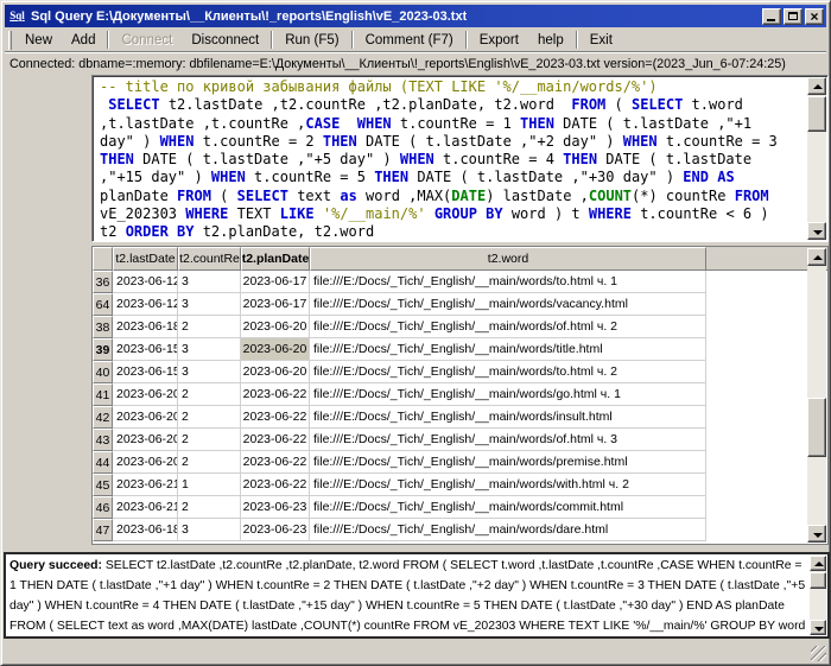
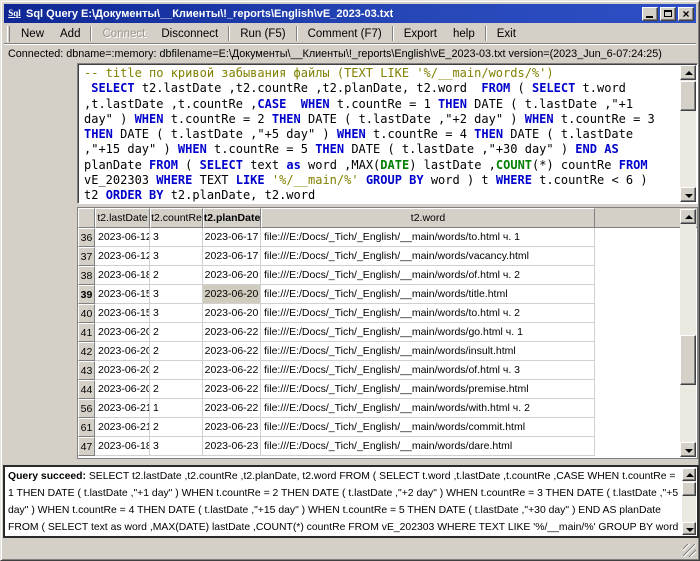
  Sql
  Sql Query E:\Документы\__Клиенты\!_reports\English\vE_2023-03.txt
  ×
  New
  Add
  Connect
  Disconnect
  Run (F5)
  Comment (F7)
  Export
  help
  Exit
  Connected: dbname=:memory: dbfilename=E:\Документы\__Клиенты\!_reports\English\vE_2023-03.txt version=(2023_Jun_6-07:24:25)
  -- title по кривой забывания файлы (TEXT LIKE '%/__main/words/%')
  SELECT t2.lastDate ,t2.countRe ,t2.planDate, t2.word FROM ( SELECT t.word
  ,t.lastDate ,t.countRe ,CASE WHEN t.countRe = 1 THEN DATE ( t.lastDate ,"+1
  day" ) WHEN t.countRe = 2 THEN DATE ( t.lastDate ,"+2 day" ) WHEN t.countRe = 3
  THEN DATE ( t.lastDate ,"+5 day" ) WHEN t.countRe = 4 THEN DATE ( t.lastDate
  ,"+15 day" ) WHEN t.countRe = 5 THEN DATE ( t.lastDate ,"+30 day" ) END AS
  planDate FROM ( SELECT text as word ,MAX(DATE) lastDate ,COUNT(*) countRe FROM
  vE_202303 WHERE TEXT LIKE '%/__main/%' GROUP BY word ) t WHERE t.countRe < 6 )
  t2 ORDER BY t2.planDate, t2.word
  t2.lastDate
  t2.countRe
  t2.planDate
  t2.word
  36
  2023-06-12
  3
  2023-06-17
  file:///E:/Docs/_Tich/_English/__main/words/to.html ч. 1
- 64
+ 37
  2023-06-12
  3
  2023-06-17
  file:///E:/Docs/_Tich/_English/__main/words/vacancy.html
  38
  2023-06-18
  2
  2023-06-20
  file:///E:/Docs/_Tich/_English/__main/words/of.html ч. 2
  39
  2023-06-15
  3
  2023-06-20
  file:///E:/Docs/_Tich/_English/__main/words/title.html
  40
  2023-06-15
  3
  2023-06-20
  file:///E:/Docs/_Tich/_English/__main/words/to.html ч. 2
  41
  2023-06-20
  2
  2023-06-22
  file:///E:/Docs/_Tich/_English/__main/words/go.html ч. 1
  42
  2023-06-20
  2
  2023-06-22
  file:///E:/Docs/_Tich/_English/__main/words/insult.html
  43
  2023-06-20
  2
  2023-06-22
  file:///E:/Docs/_Tich/_English/__main/words/of.html ч. 3
  44
  2023-06-20
  2
  2023-06-22
  file:///E:/Docs/_Tich/_English/__main/words/premise.html
- 45
+ 56
  2023-06-21
  1
  2023-06-22
  file:///E:/Docs/_Tich/_English/__main/words/with.html ч. 2
- 46
+ 61
  2023-06-21
  2
  2023-06-23
  file:///E:/Docs/_Tich/_English/__main/words/commit.html
  47
  2023-06-18
  3
  2023-06-23
  file:///E:/Docs/_Tich/_English/__main/words/dare.html
  Query succeed: SELECT t2.lastDate ,t2.countRe ,t2.planDate, t2.word FROM ( SELECT t.word ,t.lastDate ,t.countRe ,CASE WHEN t.countRe = 1 THEN DATE ( t.lastDate ,"+1 day" ) WHEN t.countRe = 2 THEN DATE ( t.lastDate ,"+2 day" ) WHEN t.countRe = 3 THEN DATE ( t.lastDate ,"+5 day" ) WHEN t.countRe = 4 THEN DATE ( t.lastDate ,"+15 day" ) WHEN t.countRe = 5 THEN DATE ( t.lastDate ,"+30 day" ) END AS planDate FROM ( SELECT text as word ,MAX(DATE) lastDate ,COUNT(*) countRe FROM vE_202303 WHERE TEXT LIKE '%/__main/%' GROUP BY word
